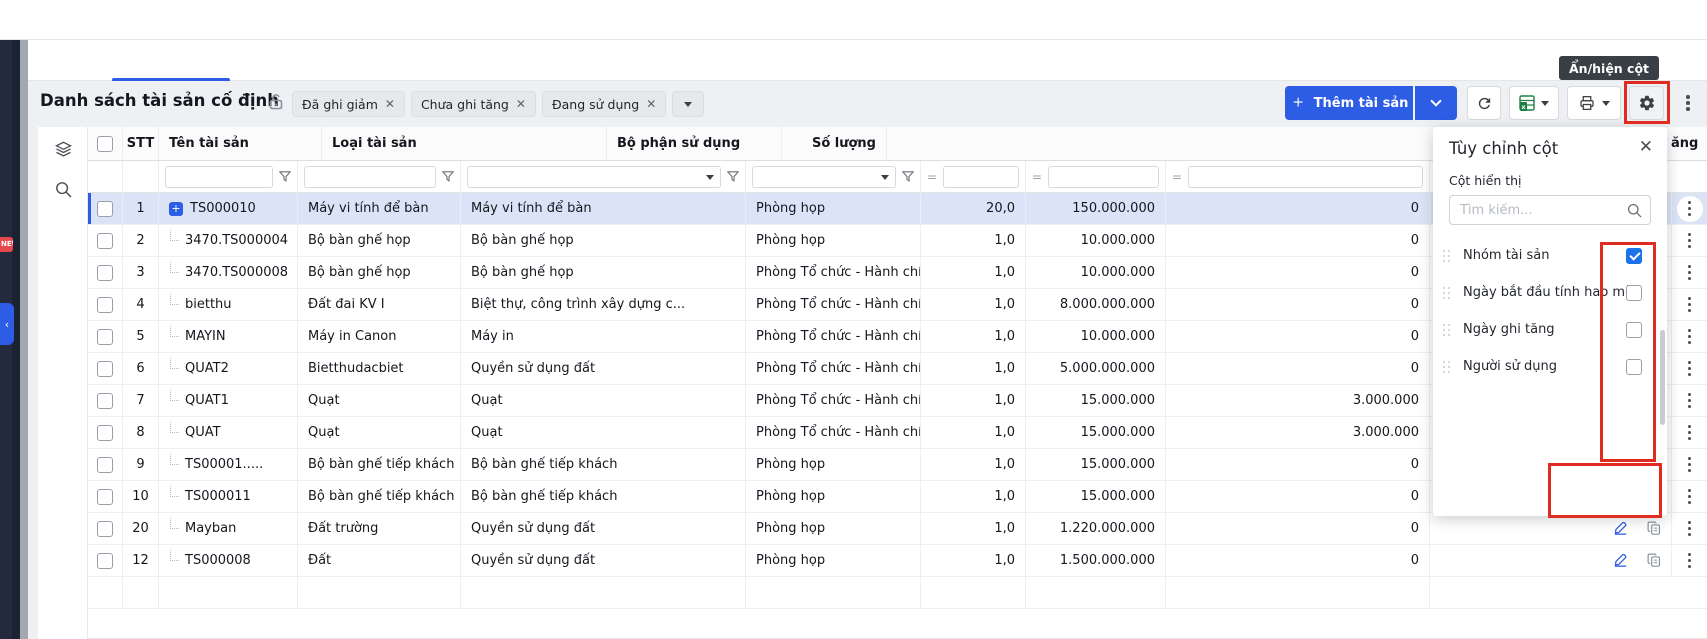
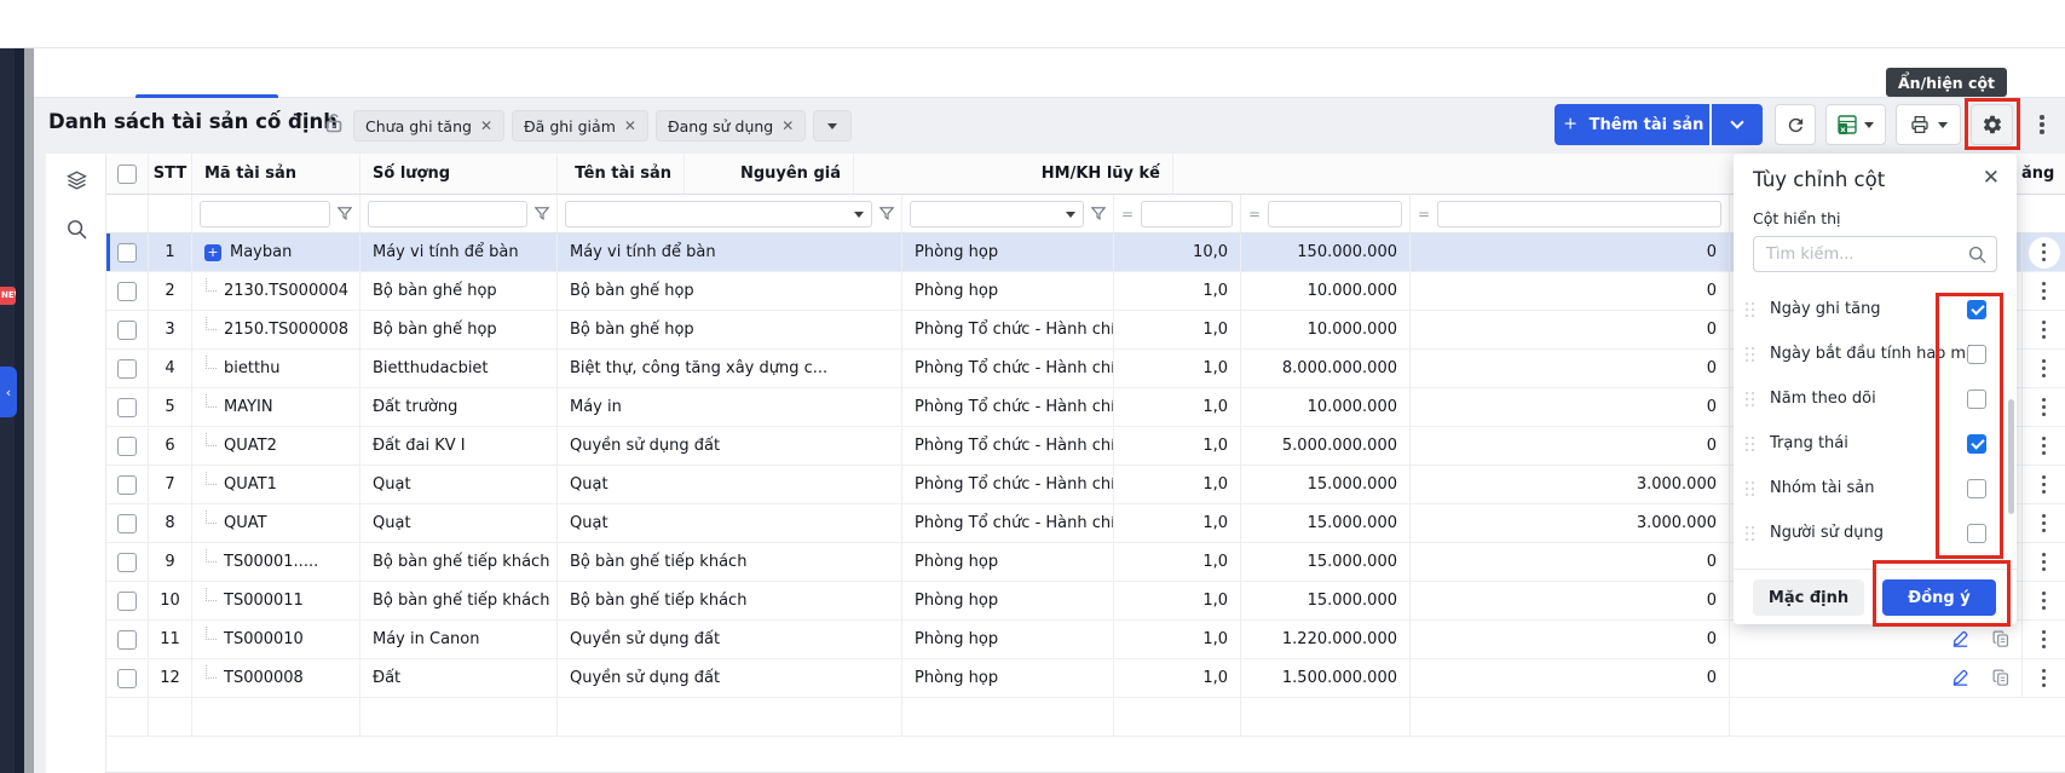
  ‹
  Danh sách tài sản cố địn
- Đã ghi giảm
+ Chưa ghi tăng
  ✕
- Chưa ghi tăng
+ Đã ghi giảm
  ✕
  Đang sử dụng
  ✕
  ＋
  Thêm tài sản
  x
  STT
+ Mã tài sản
- Tên tài sản
+ Số lượng
- Loại tài sản
- Bộ phận sử dụng
- Số lượng
+ Tên tài sản
+ Nguyên giá
+ HM/KH lũy kế
  =
  =
  =
  1
  +
- TS000010
+ Mayban
  Máy vi tính để bàn
  Máy vi tính để bàn
  Phòng họp
- 20,0
+ 10,0
  150.000.000
  0
  2
- 3470.TS000004
+ 2130.TS000004
  Bộ bàn ghế họp
  Bộ bàn ghế họp
  Phòng họp
  1,0
  10.000.000
  0
  3
- 3470.TS000008
+ 2150.TS000008
  Bộ bàn ghế họp
  Bộ bàn ghế họp
  Phòng Tổ chức - Hành chí
  1,0
  10.000.000
  0
  4
  bietthu
- Đất đai KV I
+ Bietthudacbiet
- Biệt thự, công trình xây dựng c...
+ Biệt thự, công tăng xây dựng c...
  Phòng Tổ chức - Hành chí
  1,0
  8.000.000.000
  0
  5
  MAYIN
- Máy in Canon
+ Đất trường
  Máy in
  Phòng Tổ chức - Hành chí
  1,0
  10.000.000
  0
  6
  QUAT2
- Bietthudacbiet
+ Đất đai KV I
  Quyền sử dụng đất
  Phòng Tổ chức - Hành chí
  1,0
  5.000.000.000
  0
  7
  QUAT1
  Quạt
  Quạt
  Phòng Tổ chức - Hành chí
  1,0
  15.000.000
  3.000.000
  8
  QUAT
  Quạt
  Quạt
  Phòng Tổ chức - Hành chí
  1,0
  15.000.000
  3.000.000
  9
  TS00001.....
  Bộ bàn ghế tiếp khách
  Bộ bàn ghế tiếp khách
  Phòng họp
  1,0
  15.000.000
  0
  10
  TS000011
  Bộ bàn ghế tiếp khách
  Bộ bàn ghế tiếp khách
  Phòng họp
  1,0
  15.000.000
  0
- 20
+ 11
- Mayban
+ TS000010
- Đất trường
+ Máy in Canon
  Quyền sử dụng đất
  Phòng họp
  1,0
  1.220.000.000
  0
  12
  TS000008
  Đất
  Quyền sử dụng đất
  Phòng họp
  1,0
  1.500.000.000
  0
  ăng
  Tùy chỉnh cột
  ✕
  Cột hiển thị
  Tìm kiếm...
- Nhóm tài sản
+ Ngày ghi tăng
  Ngày bắt đầu tính hao m
+ Năm theo dõi
+ Trạng thái
- Ngày ghi tăng
+ Nhóm tài sản
  Người sử dụng
+ Mặc định
+ Đồng ý
  Ẩn/hiện cột
